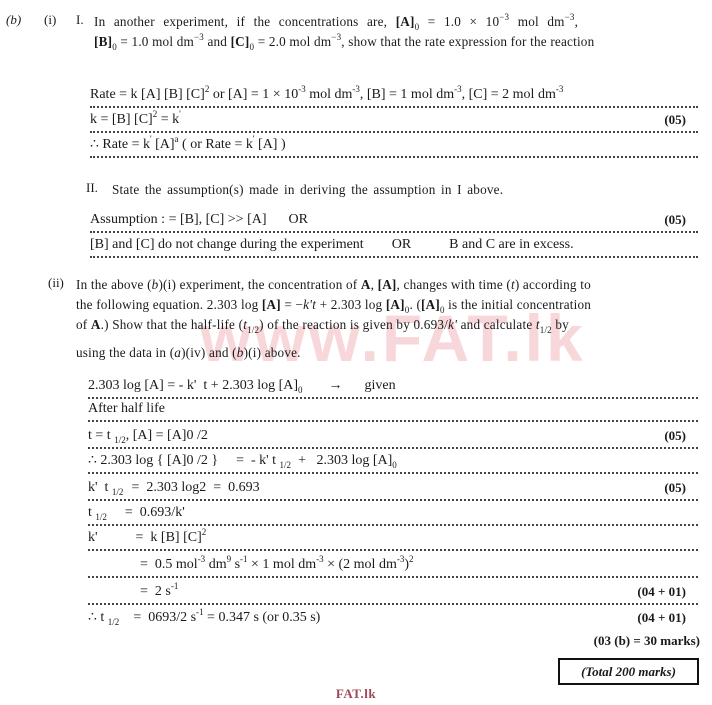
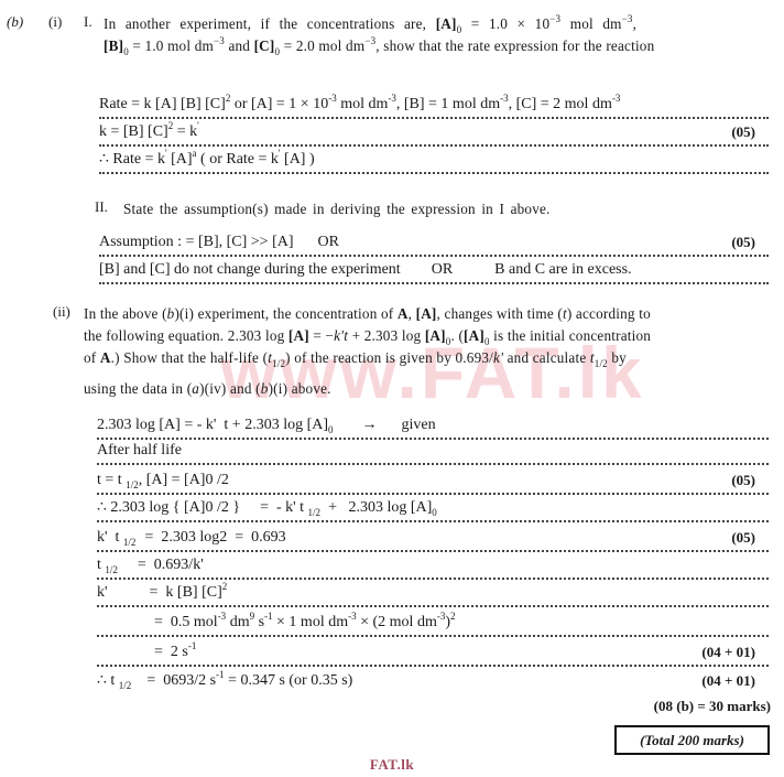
  www.FAT.lk
  (b)
  (i)
  I.
  In another experiment, if the concentrations are, [A]0 = 1.0 × 10−3 mol dm−3,
  [B]0 = 1.0 mol dm−3 and [C]0 = 2.0 mol dm−3, show that the rate expression for the reaction
  Rate = k [A] [B] [C]2 or [A] = 1 × 10-3 mol dm-3, [B] = 1 mol dm-3, [C] = 2 mol dm-3
  k = [B] [C]2 = k'
  (05)
  ∴ Rate = k' [A]a ( or Rate = k' [A] )
  II.
- State the assumption(s) made in deriving the assumption in I above.
+ State the assumption(s) made in deriving the expression in I above.
  Assumption : = [B], [C] >> [A] OR
  (05)
  [B] and [C] do not change during the experiment OR B and C are in excess.
  (ii)
  In the above (b)(i) experiment, the concentration of A, [A], changes with time (t) according to
  the following equation. 2.303 log [A] = −k't + 2.303 log [A]0. ([A]0 is the initial concentration
  of A.) Show that the half-life (t1/2) of the reaction is given by 0.693/k' and calculate t1/2 by
  using the data in (a)(iv) and (b)(i) above.
  2.303 log [A] = - k' t + 2.303 log [A]0 → given
  After half life
  t = t 1/2, [A] = [A]0 /2
  (05)
  ∴ 2.303 log { [A]0 /2 } = - k' t 1/2 + 2.303 log [A]0
  k' t 1/2 = 2.303 log2 = 0.693
  (05)
  t 1/2 = 0.693/k'
  k' = k [B] [C]2
  = 0.5 mol-3 dm9 s-1 × 1 mol dm-3 × (2 mol dm-3)2
  = 2 s-1
  (04 + 01)
  ∴ t 1/2 = 0693/2 s-1 = 0.347 s (or 0.35 s)
  (04 + 01)
- (03 (b) = 30 marks)
+ (08 (b) = 30 marks)
  (Total 200 marks)
  FAT.lk
